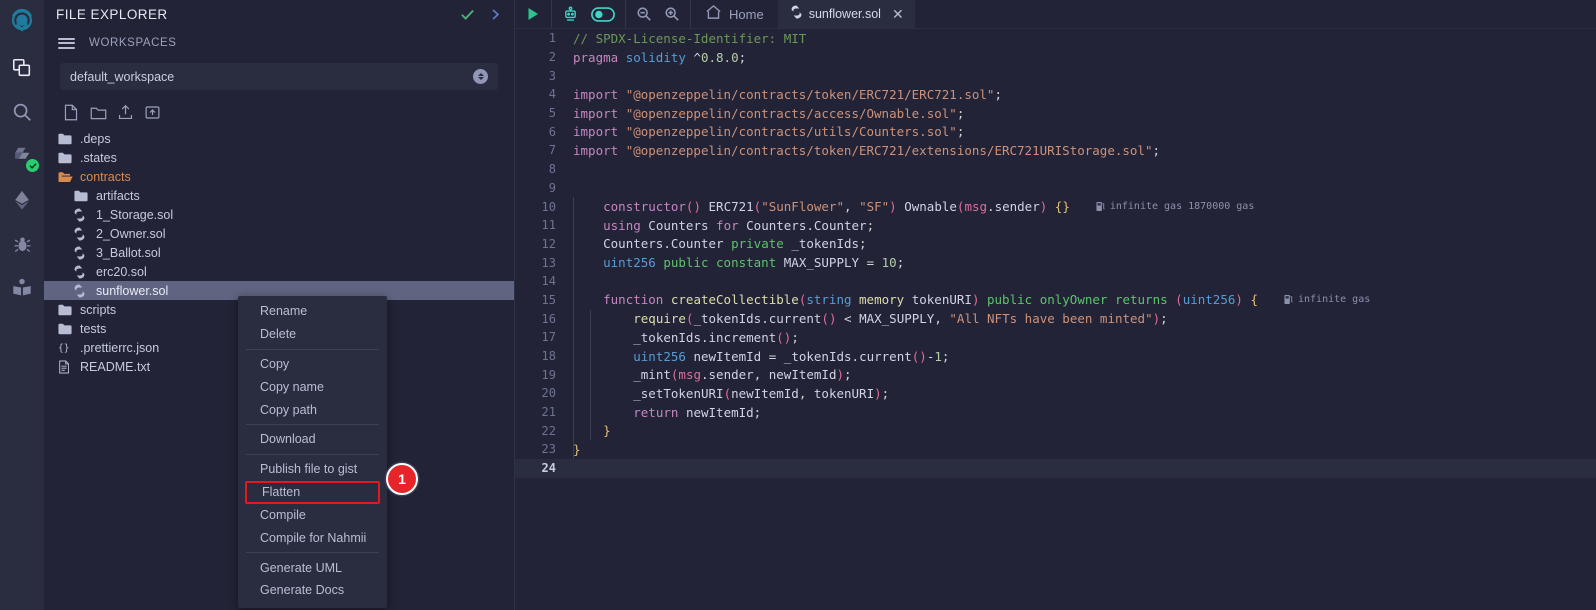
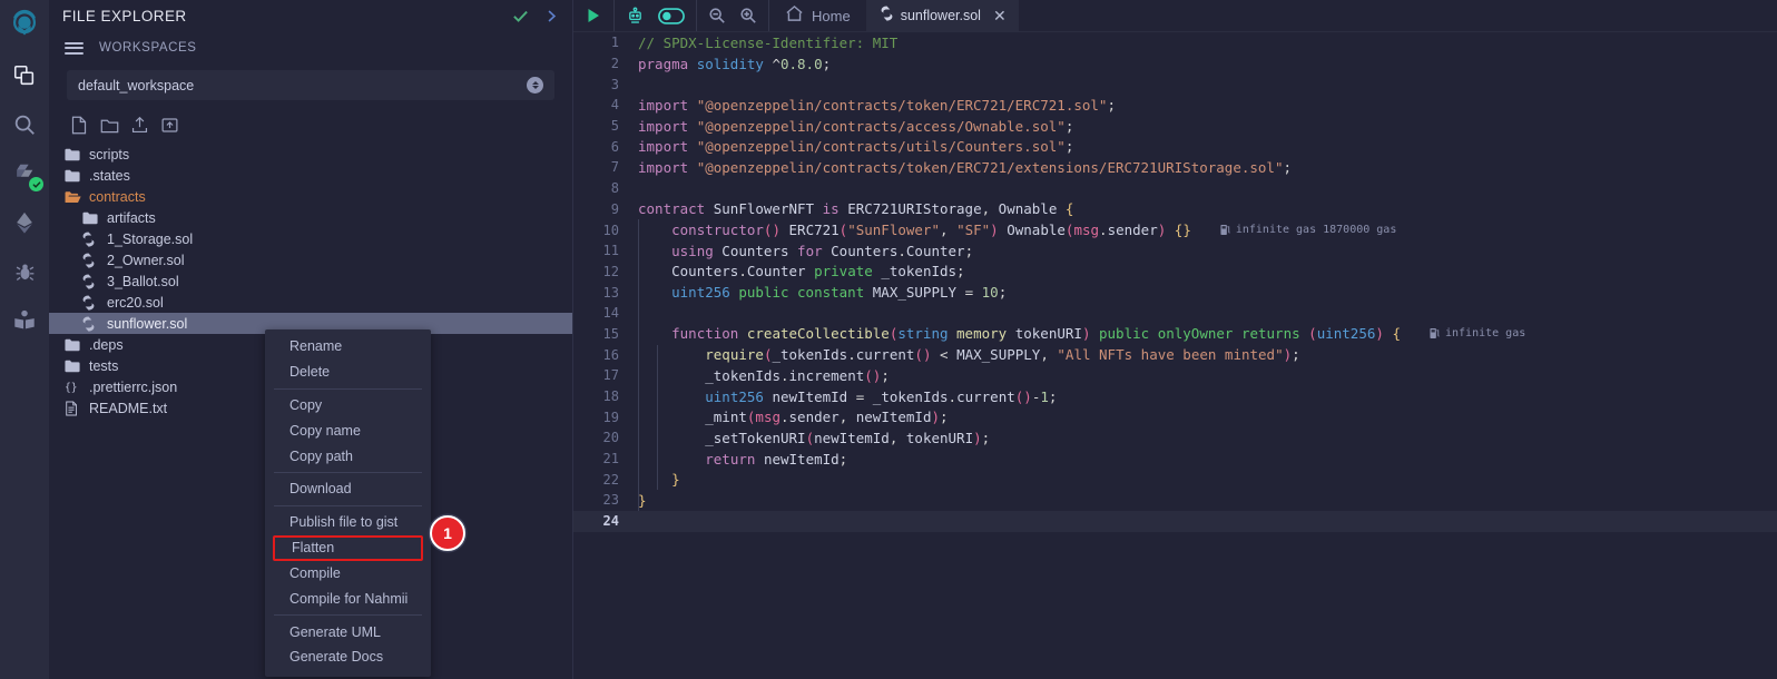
  FILE EXPLORER
  WORKSPACES
  default_workspace
- .deps
+ scripts
  .states
  contracts
  artifacts
  1_Storage.sol
  2_Owner.sol
  3_Ballot.sol
  erc20.sol
  sunflower.sol
- scripts
+ .deps
  tests
  {}
  .prettierrc.json
  README.txt
  Rename
  Delete
  Copy
  Copy name
  Copy path
  Download
  Publish file to gist
  Flatten
  Compile
  Compile for Nahmii
  Generate UML
  Generate Docs
  1
  Home
  sunflower.sol
  ✕
  1
  // SPDX-License-Identifier: MIT
  2
  pragma solidity ^0.8.0;
  3
  4
  import "@openzeppelin/contracts/token/ERC721/ERC721.sol";
  5
  import "@openzeppelin/contracts/access/Ownable.sol";
  6
  import "@openzeppelin/contracts/utils/Counters.sol";
  7
  import "@openzeppelin/contracts/token/ERC721/extensions/ERC721URIStorage.sol";
  8
  9
+ contract SunFlowerNFT is ERC721URIStorage, Ownable {
  10
  constructor() ERC721("SunFlower", "SF") Ownable(msg.sender) {}
  infinite gas 1870000 gas
  11
  using Counters for Counters.Counter;
  12
  Counters.Counter private _tokenIds;
  13
  uint256 public constant MAX_SUPPLY = 10;
  14
  15
  function createCollectible(string memory tokenURI) public onlyOwner returns (uint256) {
  infinite gas
  16
  require(_tokenIds.current() < MAX_SUPPLY, "All NFTs have been minted");
  17
  _tokenIds.increment();
  18
  uint256 newItemId = _tokenIds.current()-1;
  19
  _mint(msg.sender, newItemId);
  20
  _setTokenURI(newItemId, tokenURI);
  21
  return newItemId;
  22
  }
  23
  }
  24
